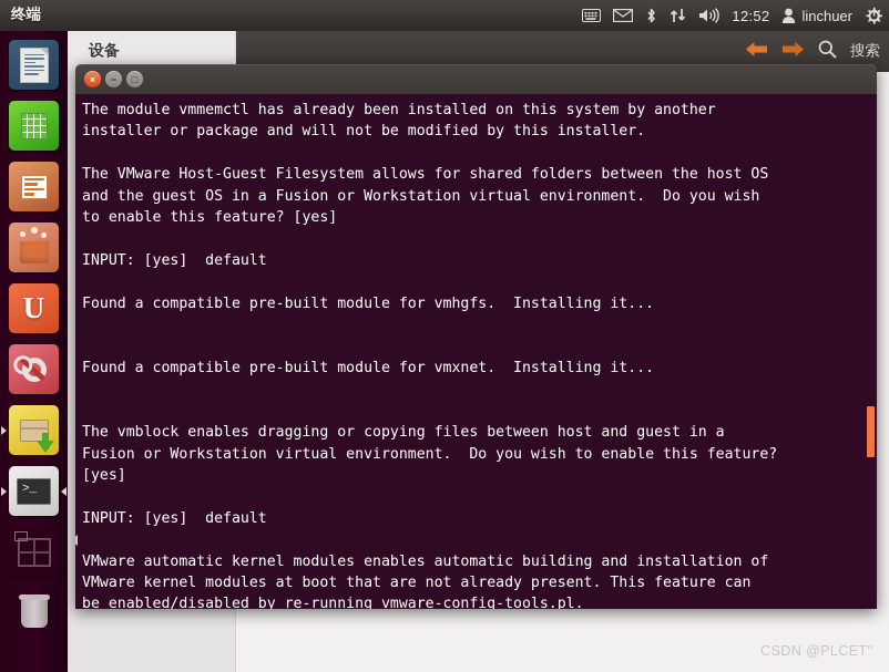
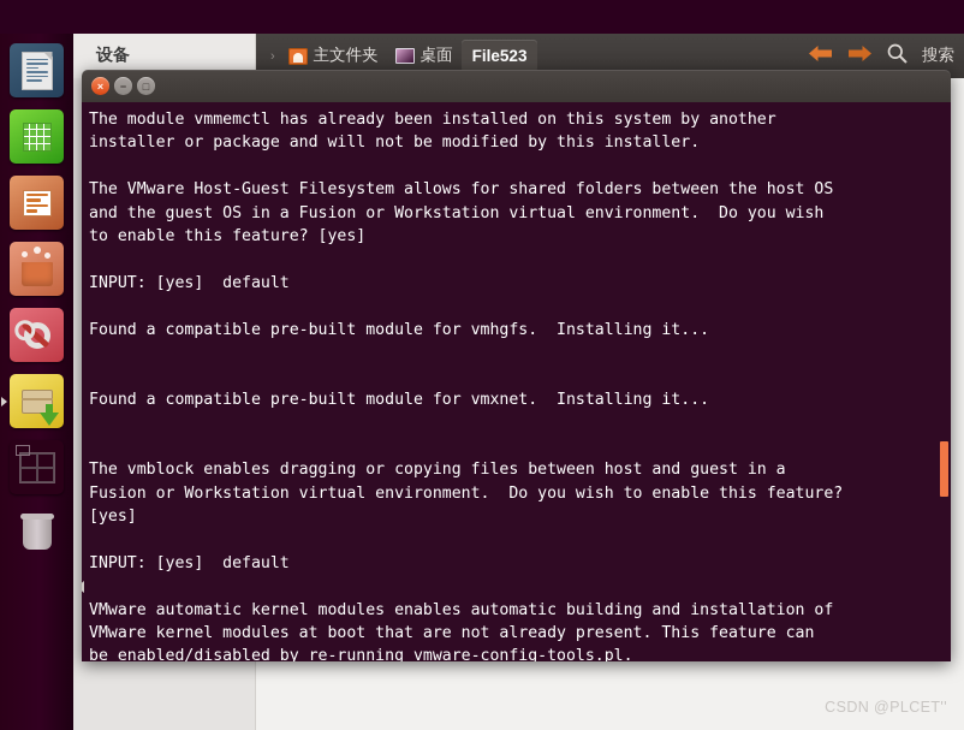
- 终端
- 12:52
- linchuer
- U
- >_
  设备
+ ›
+ 主文件夹
+ 桌面
+ File523
  搜索
  CSDN @PLCET''
  ×
  −
  □
  The module vmmemctl has already been installed on this system by another
  installer or package and will not be modified by this installer.
  The VMware Host-Guest Filesystem allows for shared folders between the host OS
  and the guest OS in a Fusion or Workstation virtual environment. Do you wish
  to enable this feature? [yes]
  INPUT: [yes] default
  Found a compatible pre-built module for vmhgfs. Installing it...
  Found a compatible pre-built module for vmxnet. Installing it...
  The vmblock enables dragging or copying files between host and guest in a
  Fusion or Workstation virtual environment. Do you wish to enable this feature?
  [yes]
  INPUT: [yes] default
  VMware automatic kernel modules enables automatic building and installation of
  VMware kernel modules at boot that are not already present. This feature can
  be enabled/disabled by re-running vmware-config-tools.pl.
